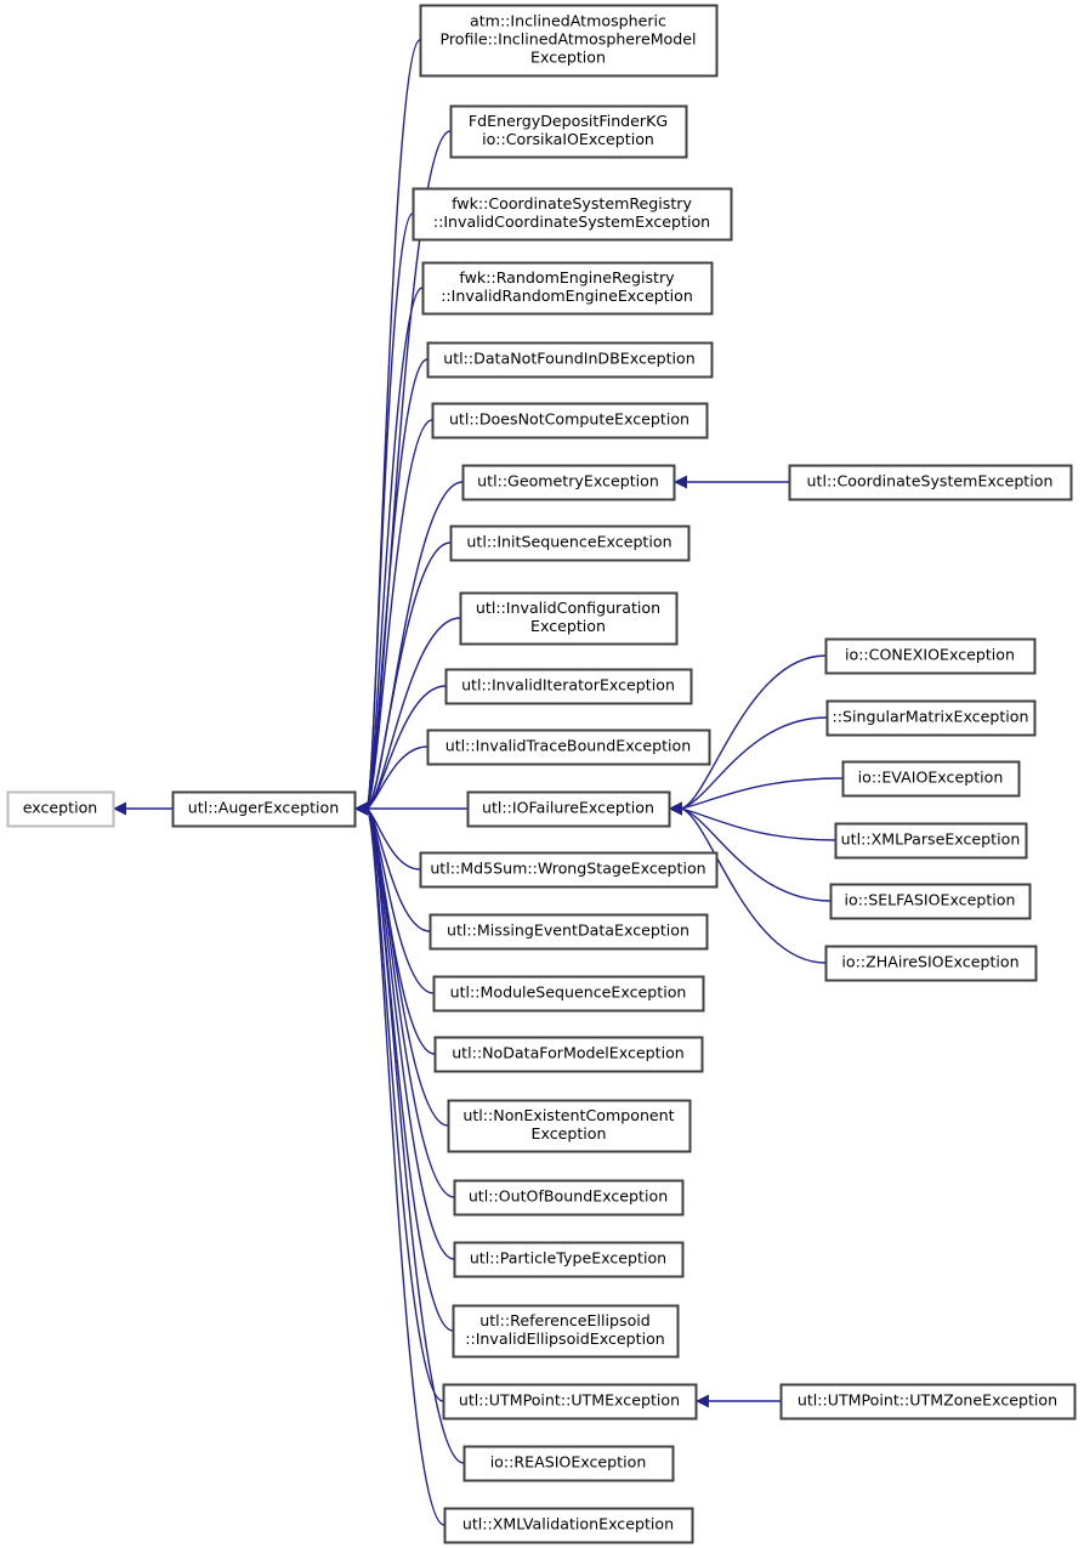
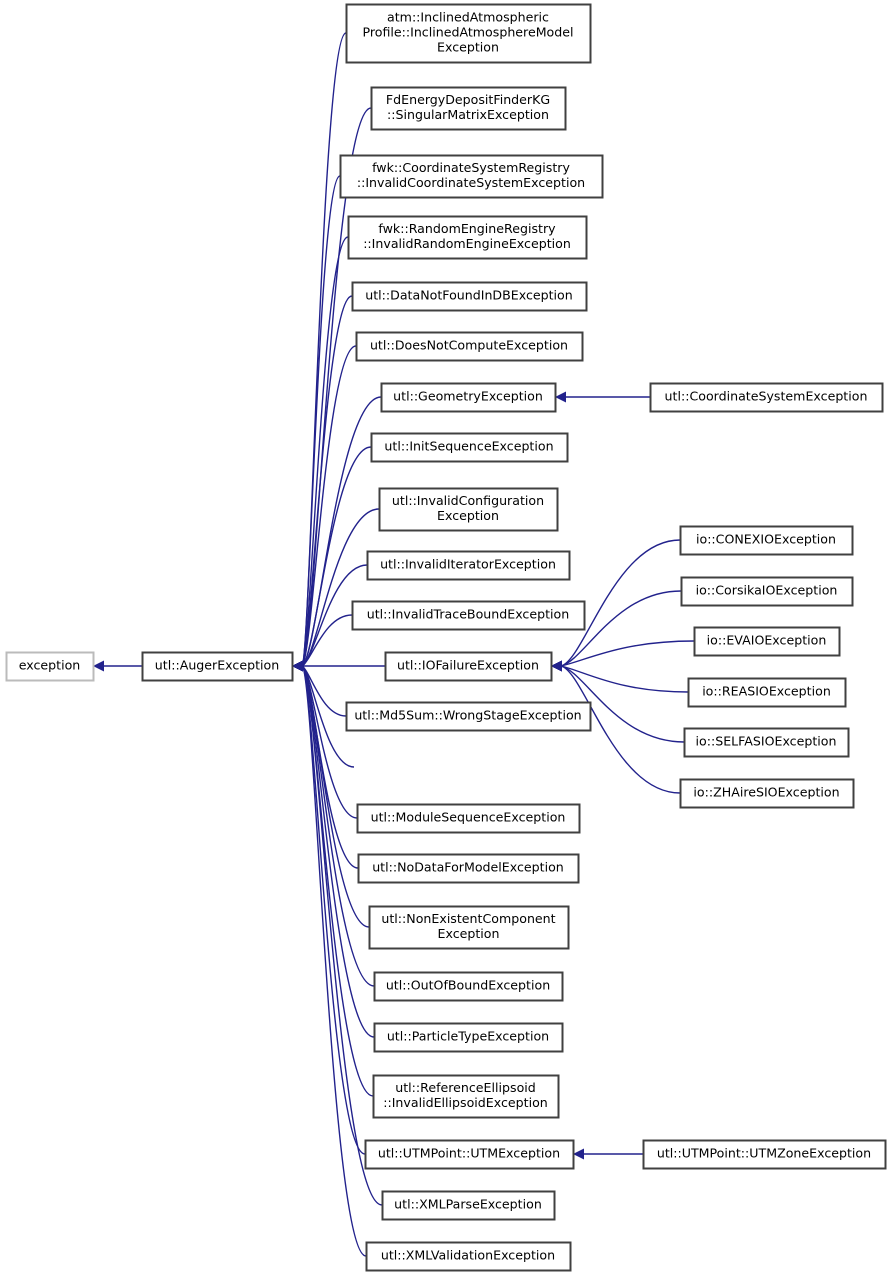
  exception
  utl::AugerException
  atm::InclinedAtmospheric
  Profile::InclinedAtmosphereModel
  Exception
  FdEnergyDepositFinderKG
- io::CorsikaIOException
+ ::SingularMatrixException
  fwk::CoordinateSystemRegistry
  ::InvalidCoordinateSystemException
  fwk::RandomEngineRegistry
  ::InvalidRandomEngineException
  utl::DataNotFoundInDBException
  utl::DoesNotComputeException
  utl::GeometryException
  utl::InitSequenceException
  utl::InvalidConfiguration
  Exception
  utl::InvalidIteratorException
  utl::InvalidTraceBoundException
  utl::IOFailureException
  utl::Md5Sum::WrongStageException
- utl::MissingEventDataException
  utl::ModuleSequenceException
  utl::NoDataForModelException
  utl::NonExistentComponent
  Exception
  utl::OutOfBoundException
  utl::ParticleTypeException
  utl::ReferenceEllipsoid
  ::InvalidEllipsoidException
  utl::UTMPoint::UTMException
- io::REASIOException
+ utl::XMLParseException
  utl::XMLValidationException
  utl::CoordinateSystemException
  io::CONEXIOException
- ::SingularMatrixException
+ io::CorsikaIOException
  io::EVAIOException
- utl::XMLParseException
+ io::REASIOException
  io::SELFASIOException
  io::ZHAireSIOException
  utl::UTMPoint::UTMZoneException
